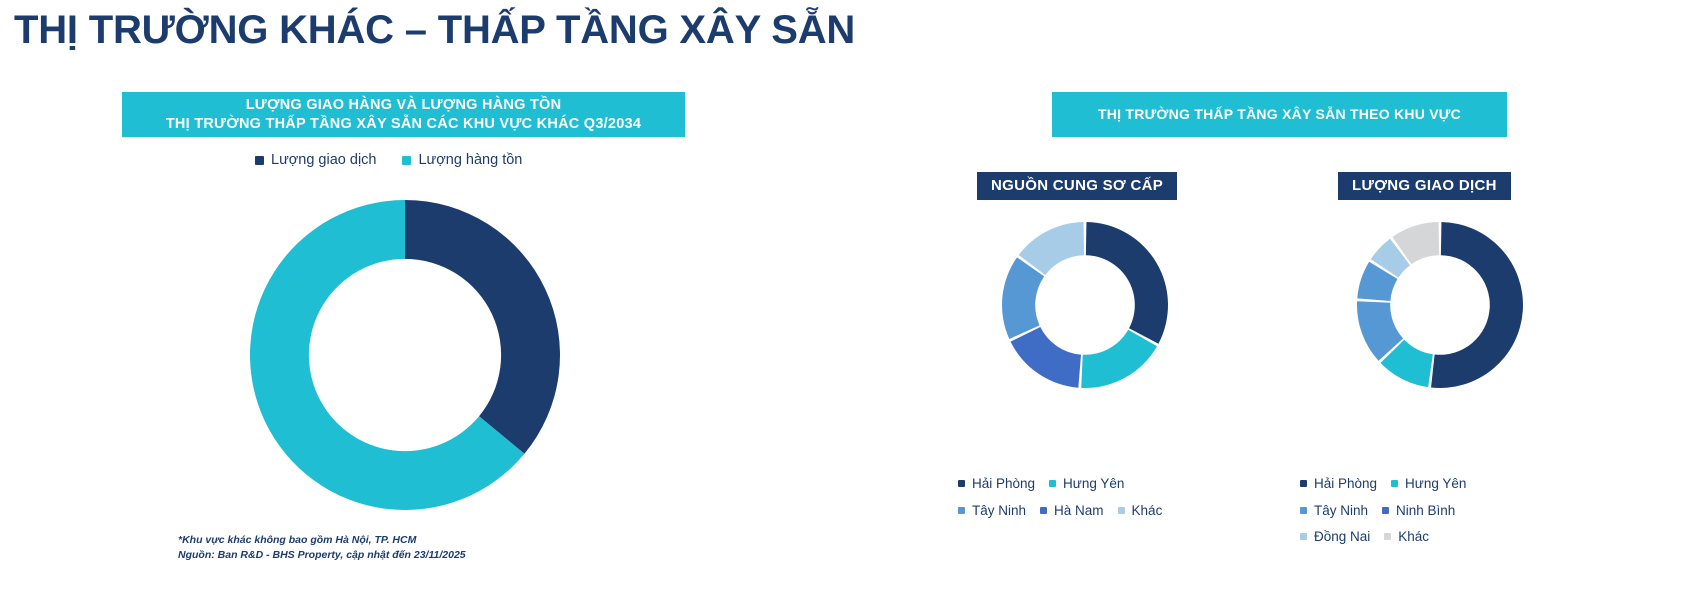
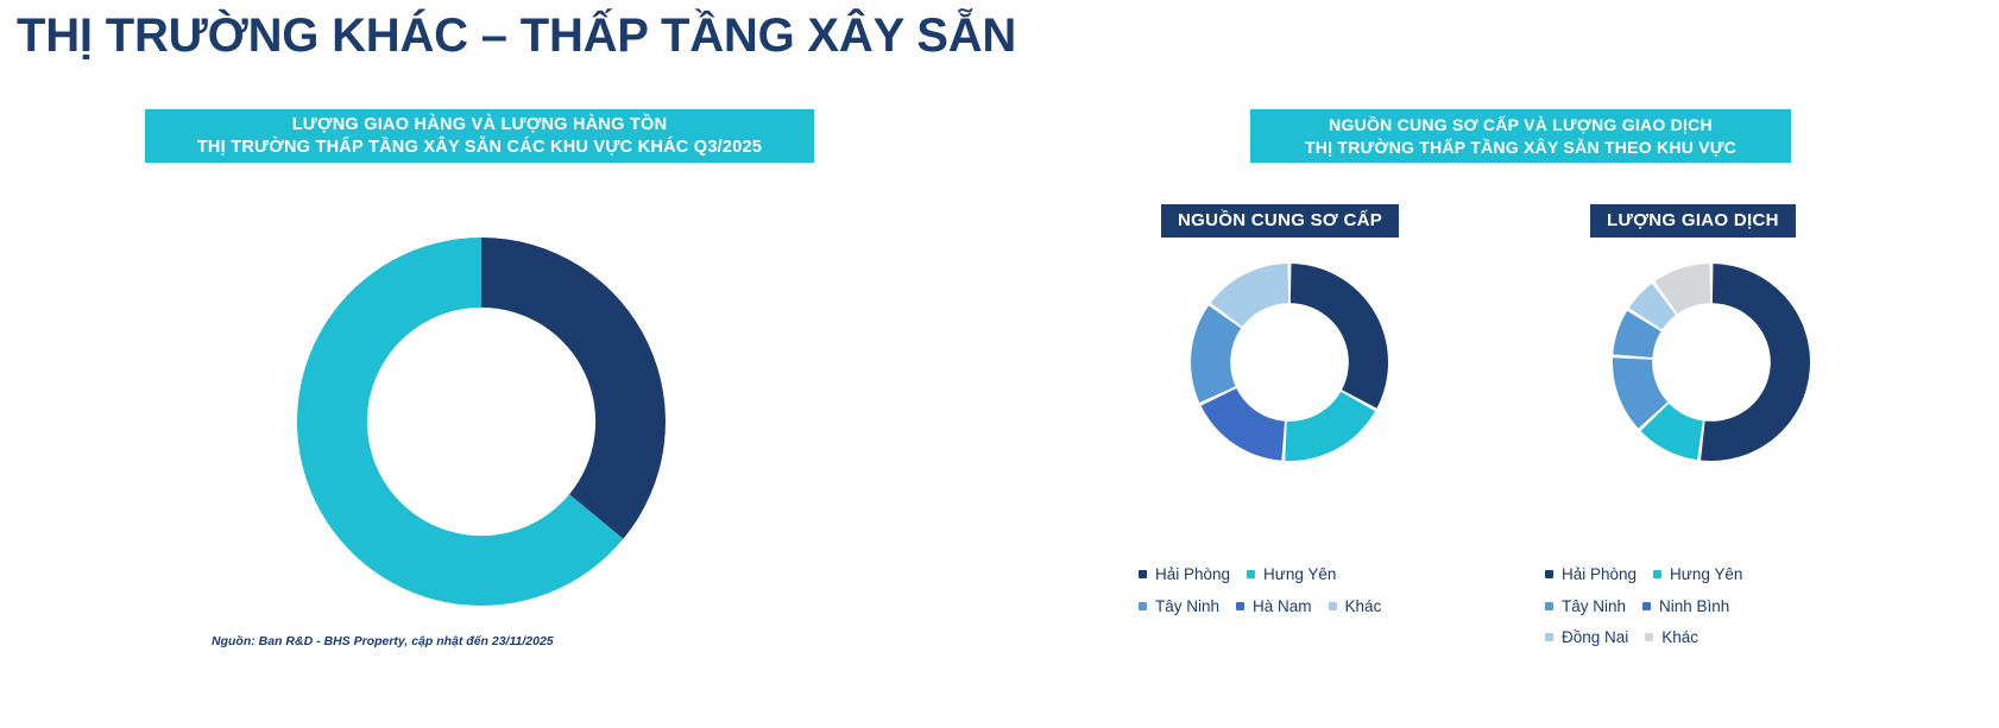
  THỊ TRƯỜNG KHÁC – THẤP TẦNG XÂY SẴN
  LƯỢNG GIAO HÀNG VÀ LƯỢNG HÀNG TỒN
- THỊ TRƯỜNG THẤP TẦNG XÂY SẴN CÁC KHU VỰC KHÁC Q3/2034
+ THỊ TRƯỜNG THẤP TẦNG XÂY SẴN CÁC KHU VỰC KHÁC Q3/2025
- Lượng giao dịch
- Lượng hàng tồn
- *Khu vực khác không bao gồm Hà Nội, TP. HCM
  Nguồn: Ban R&D - BHS Property, cập nhật đến 23/11/2025
+ NGUỒN CUNG SƠ CẤP VÀ LƯỢNG GIAO DỊCH
  THỊ TRƯỜNG THẤP TẦNG XÂY SẴN THEO KHU VỰC
  NGUỒN CUNG SƠ CẤP
  LƯỢNG GIAO DỊCH
  Hải Phòng
  Hưng Yên
  Tây Ninh
  Hà Nam
  Khác
  Hải Phòng
  Hưng Yên
  Tây Ninh
  Ninh Bình
  Đồng Nai
  Khác
